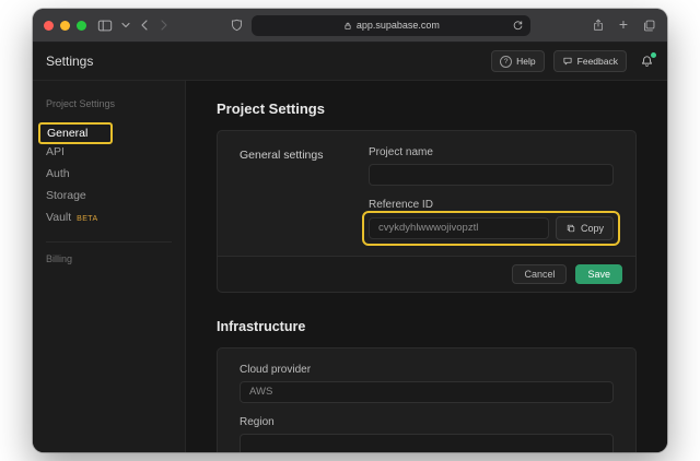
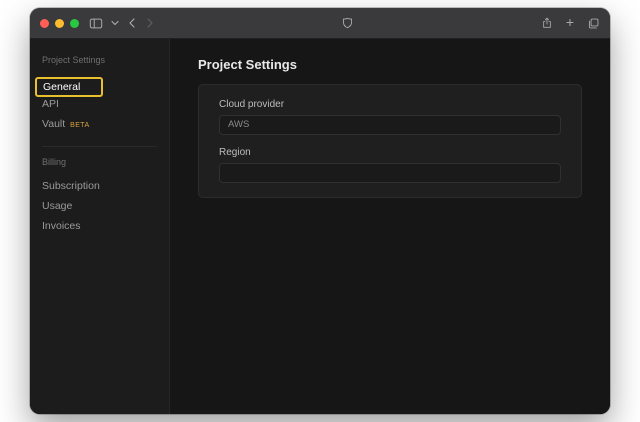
- app.supabase.com
  +
- Settings
- Help
- Feedback
  Project Settings
  General
  API
- Auth
- Storage
  Billing
+ Subscription
+ Usage
+ Invoices
  Project Settings
- General settings
- Project name
- Reference ID
- cvykdyhlwwwojivopztl
- Copy
- Cancel
- Save
- Infrastructure
  Cloud provider
  AWS
  Region
